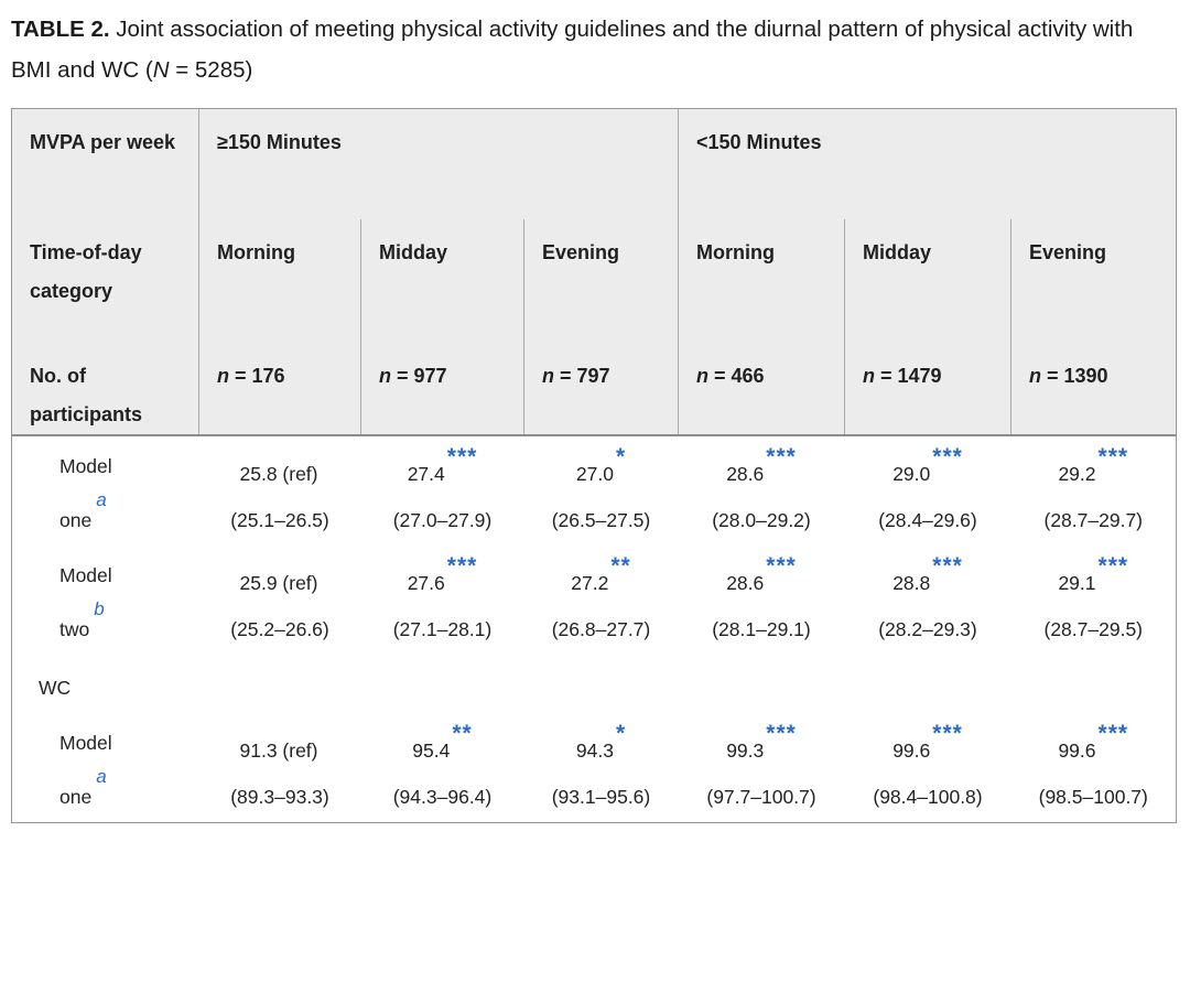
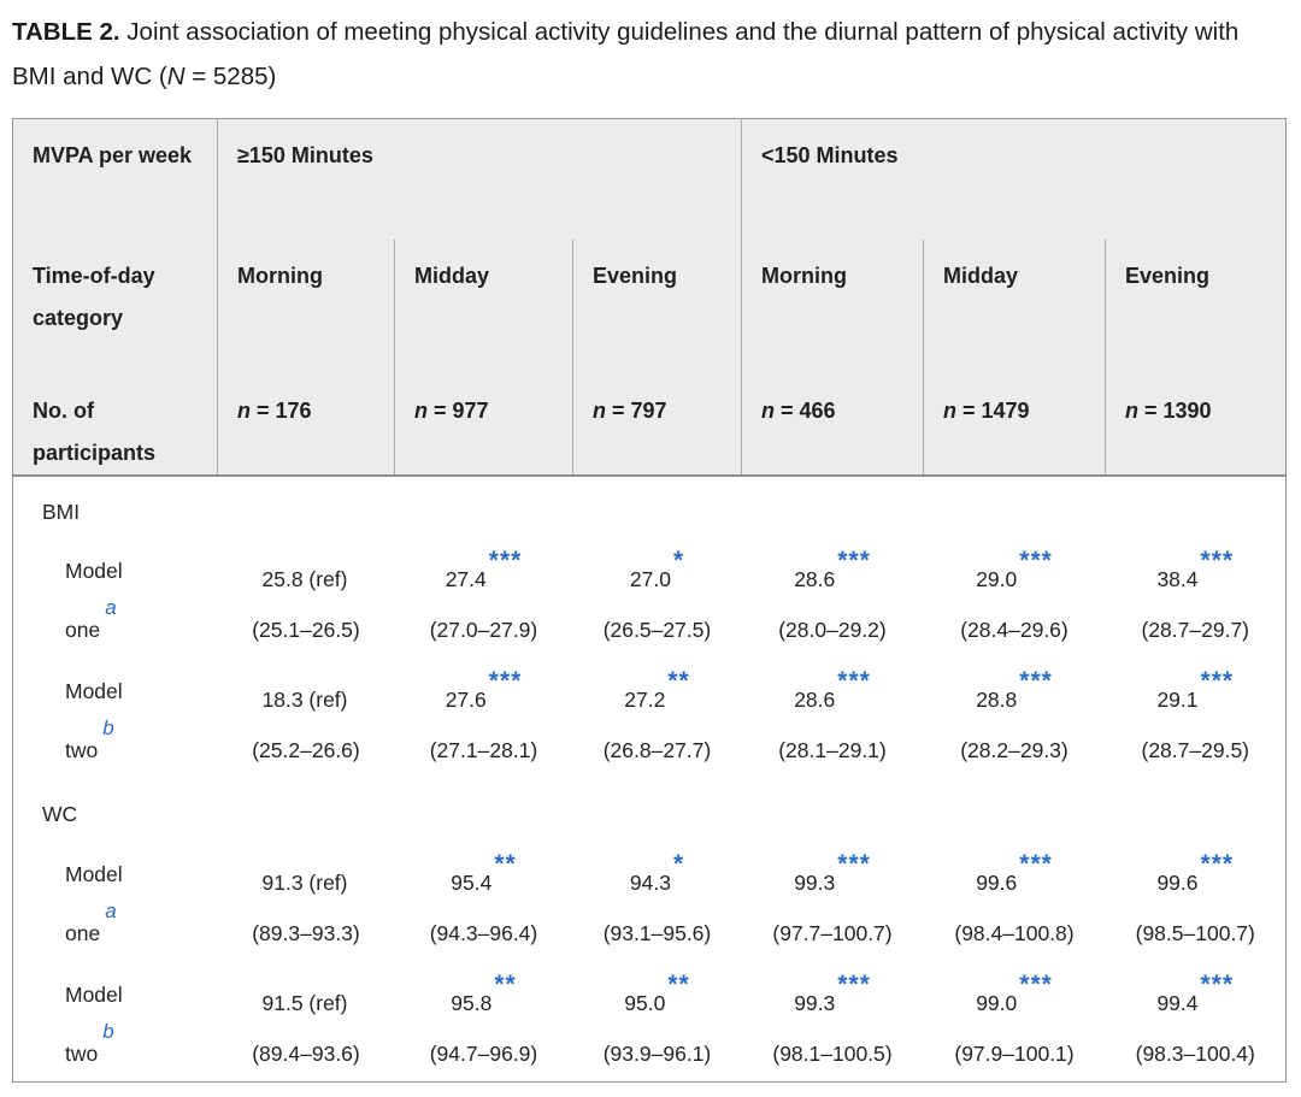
  TABLE 2. Joint association of meeting physical activity guidelines and the diurnal pattern of physical activity with BMI and WC (N = 5285)
  MVPA per week	≥150 Minutes	<150 Minutes
  Time-of-day category	Morning	Midday	Evening	Morning	Midday	Evening
  No. of participants	n = 176	n = 977	n = 797	n = 466	n = 1479	n = 1390
+ BMI
- Model onea	25.8 (ref)(25.1–26.5)	27.4***(27.0–27.9)	27.0*(26.5–27.5)	28.6***(28.0–29.2)	29.0***(28.4–29.6)	29.2***(28.7–29.7)
+ Model onea	25.8 (ref)(25.1–26.5)	27.4***(27.0–27.9)	27.0*(26.5–27.5)	28.6***(28.0–29.2)	29.0***(28.4–29.6)	38.4***(28.7–29.7)
- Model twob	25.9 (ref)(25.2–26.6)	27.6***(27.1–28.1)	27.2**(26.8–27.7)	28.6***(28.1–29.1)	28.8***(28.2–29.3)	29.1***(28.7–29.5)
+ Model twob	18.3 (ref)(25.2–26.6)	27.6***(27.1–28.1)	27.2**(26.8–27.7)	28.6***(28.1–29.1)	28.8***(28.2–29.3)	29.1***(28.7–29.5)
  WC
  Model onea	91.3 (ref)(89.3–93.3)	95.4**(94.3–96.4)	94.3*(93.1–95.6)	99.3***(97.7–100.7)	99.6***(98.4–100.8)	99.6***(98.5–100.7)
+ Model twob	91.5 (ref)(89.4–93.6)	95.8**(94.7–96.9)	95.0**(93.9–96.1)	99.3***(98.1–100.5)	99.0***(97.9–100.1)	99.4***(98.3–100.4)
